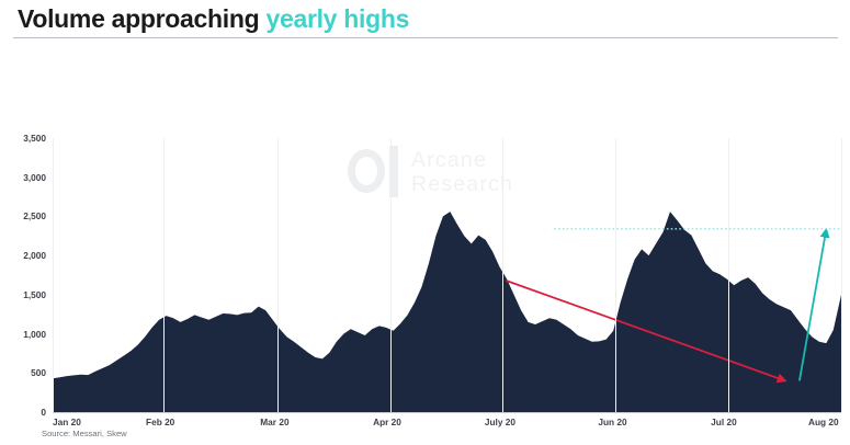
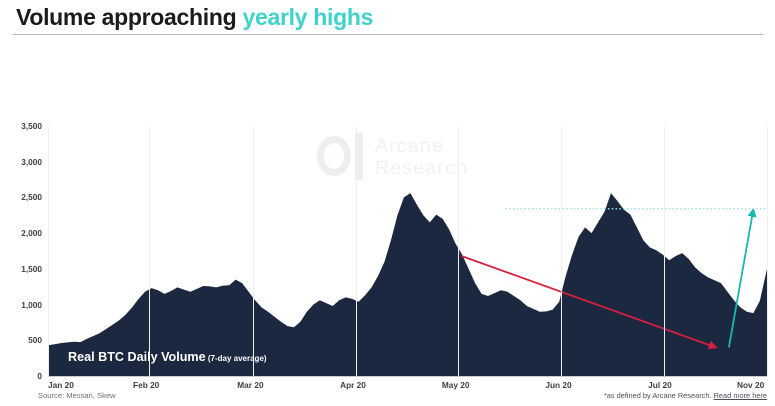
  Volume approaching yearly highs
  0
  500
  1,000
  1,500
  2,000
  2,500
  3,000
  3,500
  Jan 20
  Feb 20
  Mar 20
  Apr 20
- July 20
+ May 20
  Jun 20
  Jul 20
- Aug 20
+ Nov 20
+ Real BTC Daily Volume (7-day average)
  Source: Messari, Skew
+ *as defined by Arcane Research. Read more here
